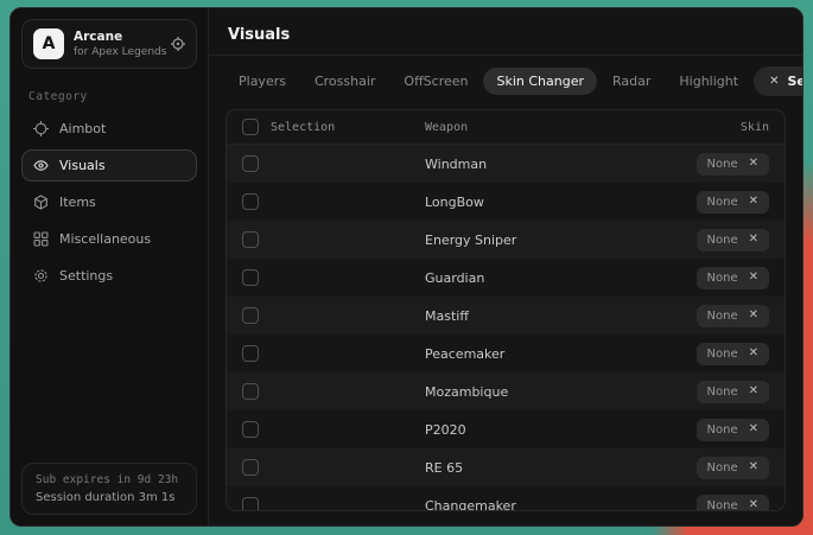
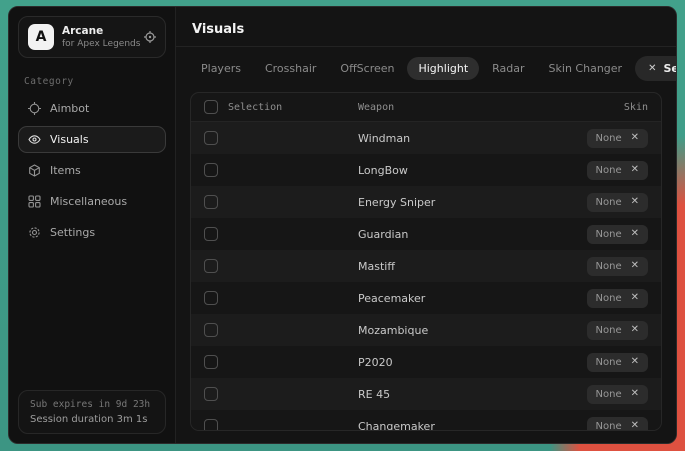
  A
  Arcane
  for Apex Legends
  Category
  Aimbot
  Visuals
  Items
  Miscellaneous
  Settings
  Sub expires in 9d 23h
  Session duration 3m 1s
  Visuals
  Players
  Crosshair
  OffScreen
- Skin Changer
+ Highlight
  Radar
- Highlight
+ Skin Changer
  ✕
  Selection
  Weapon
  Skin
  Windman
  None
  ✕
  LongBow
  None
  ✕
  Energy Sniper
  None
  ✕
  Guardian
  None
  ✕
  Mastiff
  None
  ✕
  Peacemaker
  None
  ✕
  Mozambique
  None
  ✕
  P2020
  None
  ✕
- RE 65
+ RE 45
  None
  ✕
  Changemaker
  None
  ✕
